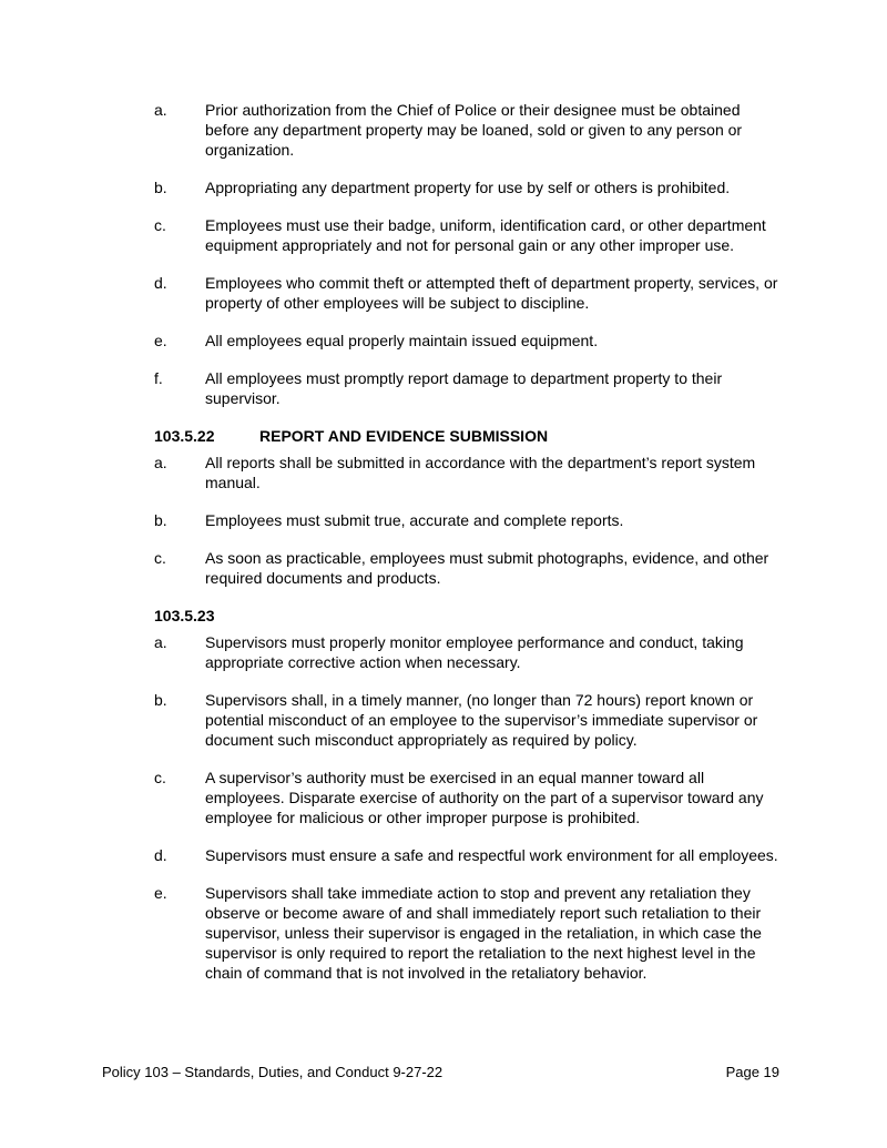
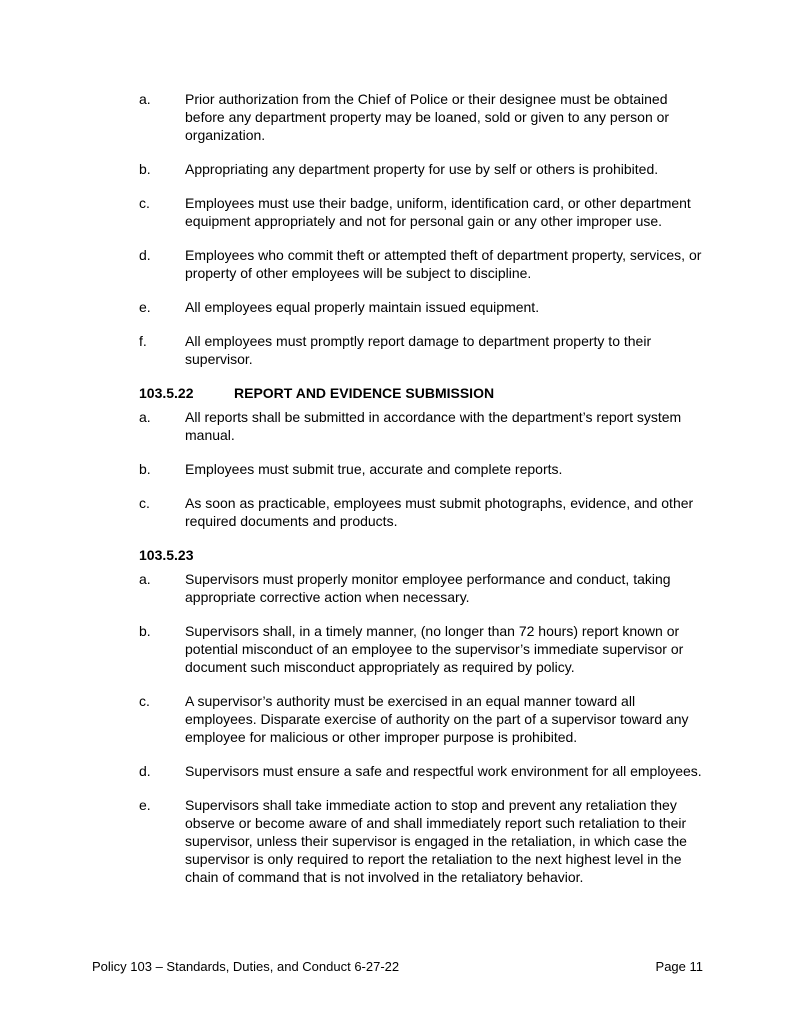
  a.
  Prior authorization from the Chief of Police or their designee must be obtained before any department property may be loaned, sold or given to any person or organization.
  b.
  Appropriating any department property for use by self or others is prohibited.
  c.
  Employees must use their badge, uniform, identification card, or other department equipment appropriately and not for personal gain or any other improper use.
  d.
  Employees who commit theft or attempted theft of department property, services, or property of other employees will be subject to discipline.
  e.
  All employees equal properly maintain issued equipment.
  f.
  All employees must promptly report damage to department property to their supervisor.
  103.5.22
  REPORT AND EVIDENCE SUBMISSION
  a.
  All reports shall be submitted in accordance with the department’s report system manual.
  b.
  Employees must submit true, accurate and complete reports.
  c.
  As soon as practicable, employees must submit photographs, evidence, and other required documents and products.
  103.5.23
  a.
  Supervisors must properly monitor employee performance and conduct, taking appropriate corrective action when necessary.
  b.
  Supervisors shall, in a timely manner, (no longer than 72 hours) report known or potential misconduct of an employee to the supervisor’s immediate supervisor or document such misconduct appropriately as required by policy.
  c.
  A supervisor’s authority must be exercised in an equal manner toward all employees. Disparate exercise of authority on the part of a supervisor toward any employee for malicious or other improper purpose is prohibited.
  d.
  Supervisors must ensure a safe and respectful work environment for all employees.
  e.
  Supervisors shall take immediate action to stop and prevent any retaliation they observe or become aware of and shall immediately report such retaliation to their supervisor, unless their supervisor is engaged in the retaliation, in which case the supervisor is only required to report the retaliation to the next highest level in the chain of command that is not involved in the retaliatory behavior.
- Policy 103 – Standards, Duties, and Conduct 9-27-22
+ Policy 103 – Standards, Duties, and Conduct 6-27-22
- Page 19
+ Page 11
